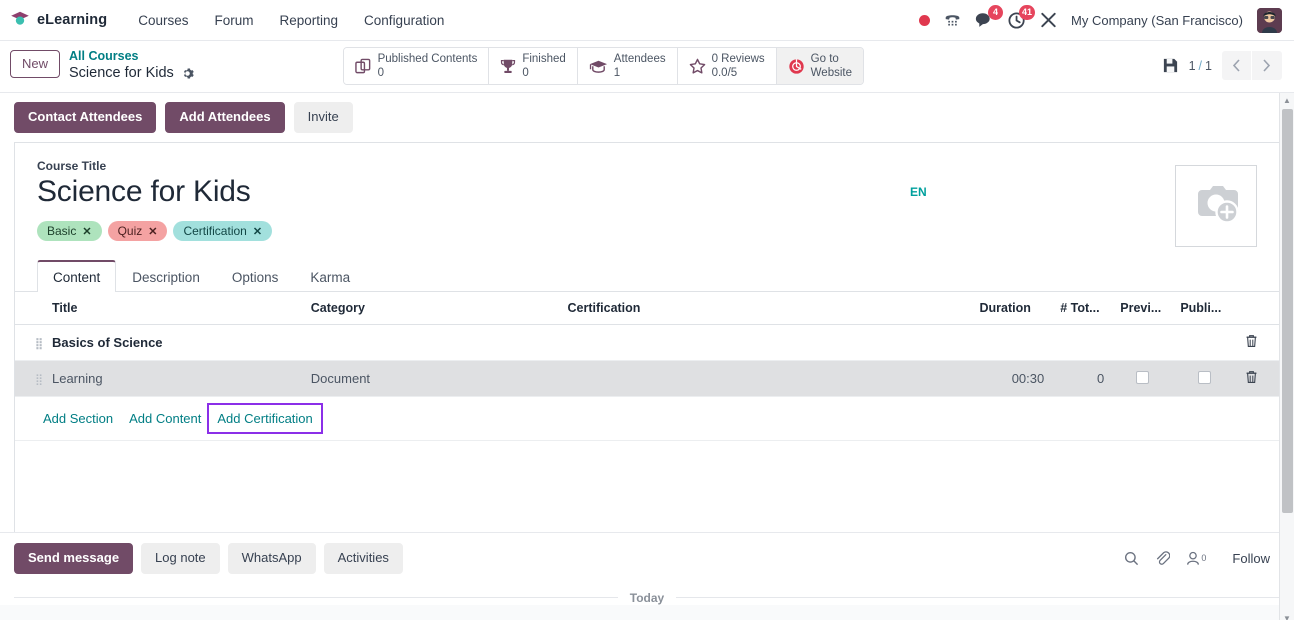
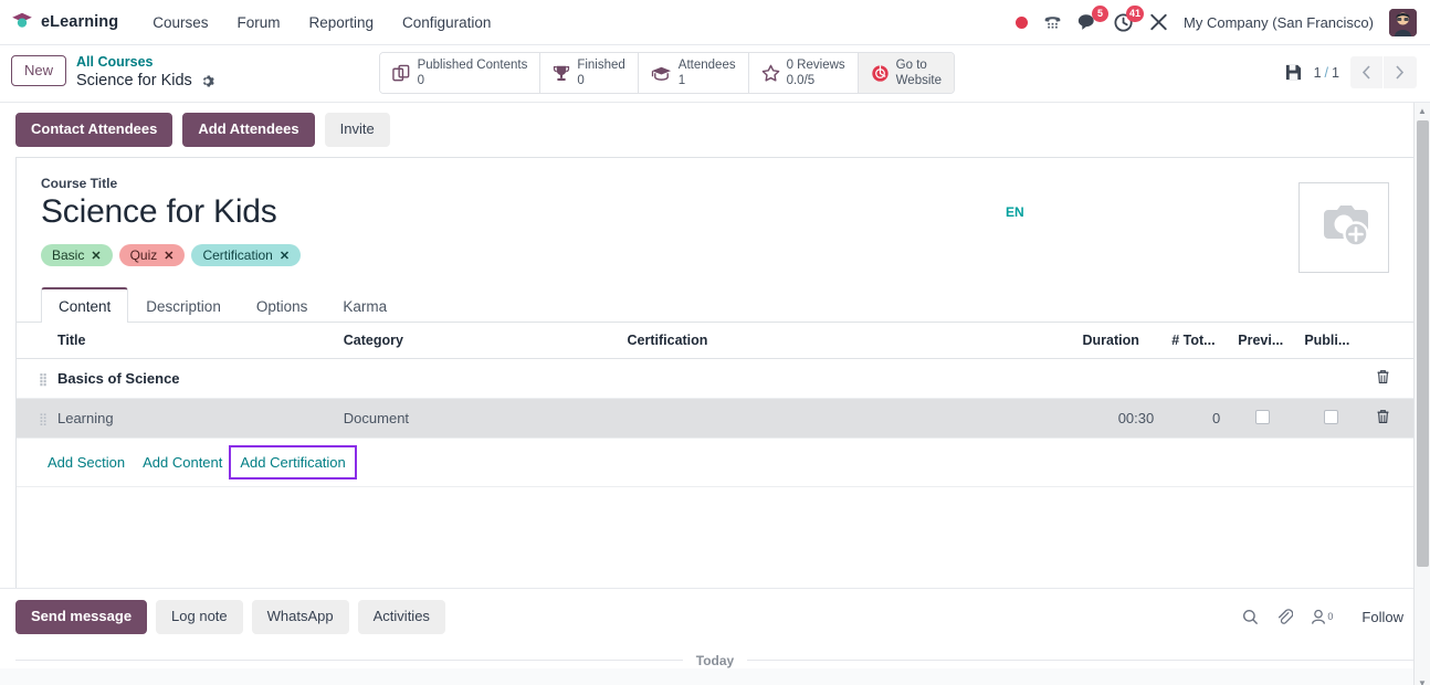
  eLearning
  Courses
  Forum
  Reporting
  Configuration
- 4
+ 5
  41
  My Company (San Francisco)
  New
  All Courses
  Science for Kids
  Published Contents
  0
  Finished
  0
  Attendees
  1
  0 Reviews
  0.0/5
  Go to
  Website
  1
  /
  1
  Contact Attendees
  Add Attendees
  Invite
  Course Title
  Science for Kids
  Basic
  ✕
  Quiz
  ✕
  Certification
  ✕
  EN
  Content
  Description
  Options
  Karma
  	Title	Category	Certification	Duration	# Tot...	Previ...	Publi...
  ⣿	Basics of Science
  ⣿	Learning	Document		00:30	0
  Add Section
  Add Content
  Add Certification
  Send message
  Log note
  WhatsApp
  Activities
  0
  Follow
  Today
  ▲
  ▼
